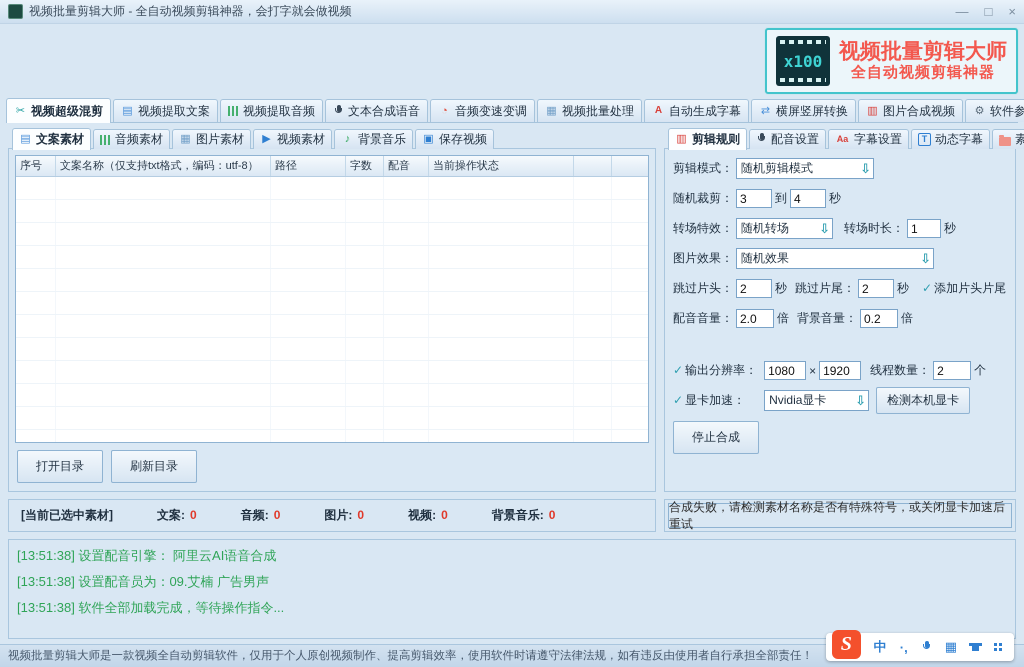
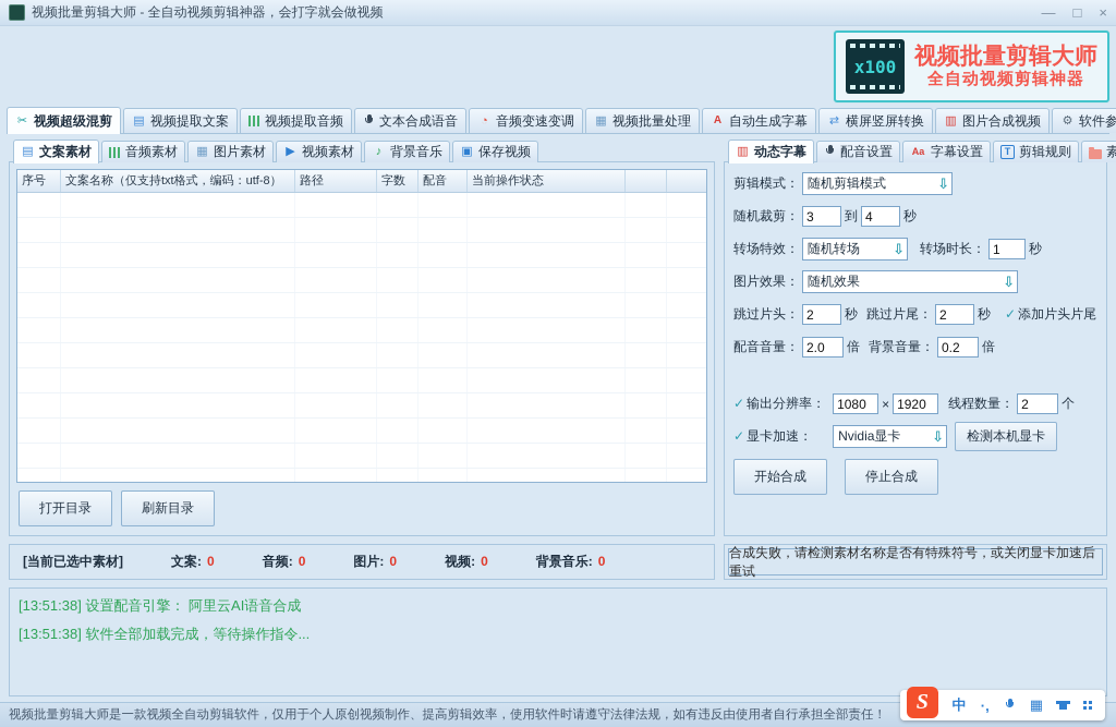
  视频批量剪辑大师 - 全自动视频剪辑神器，会打字就会做视频
  —
  □
  ×
  x100
  视频批量剪辑大师
  全自动视频剪辑神器
  ✂
  视频超级混剪
  ▤
  视频提取文案
  视频提取音频
  文本合成语音
  ◔
  音频变速变调
  ▦
  视频批量处理
  A
  自动生成字幕
  ⇄
  横屏竖屏转换
  ▥
  图片合成视频
  ⚙
  ▤
  文案素材
  音频素材
  ▦
  图片素材
  ▶
  视频素材
  ♪
  背景音乐
  ▣
  保存视频
  序号
  文案名称（仅支持txt格式，编码：utf-8）
  路径
  字数
  配音
  当前操作状态
  打开目录
  刷新目录
  ▥
- 剪辑规则
+ 动态字幕
  配音设置
  Aa
  字幕设置
  T
- 动态字幕
+ 剪辑规则
  剪辑模式：
  随机剪辑模式
  随机裁剪：
  3
  到
  4
  秒
  转场特效：
  随机转场
  转场时长：
  1
  秒
  图片效果：
  随机效果
  跳过片头：
  2
  秒
  跳过片尾：
  2
  秒
  添加片头片尾
  配音音量：
  2.0
  倍
  背景音量：
  0.2
  倍
  输出分辨率：
  1080
  ×
  1920
  线程数量：
  2
  个
  显卡加速：
  Nvidia显卡
  检测本机显卡
+ 开始合成
  停止合成
  [当前已选中素材]
  文案: 0 音频: 0 图片: 0 视频: 0 背景音乐: 0
  合成失败，请检测素材名称是否有特殊符号，或关闭显卡加速后重试
  [13:51:38] 设置配音引擎： 阿里云AI语音合成
- [13:51:38] 设置配音员为：09.艾楠 广告男声
  [13:51:38] 软件全部加载完成，等待操作指令...
  视频批量剪辑大师是一款视频全自动剪辑软件，仅用于个人原创视频制作、提高剪辑效率，使用软件时请遵守法律法规，如有违反由使用者自行承担全部责任！
  S
  中
  ·,
  ▦
